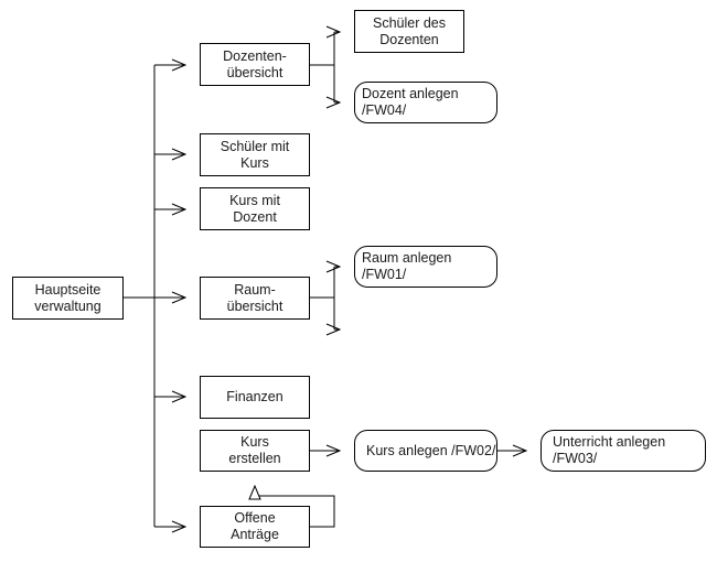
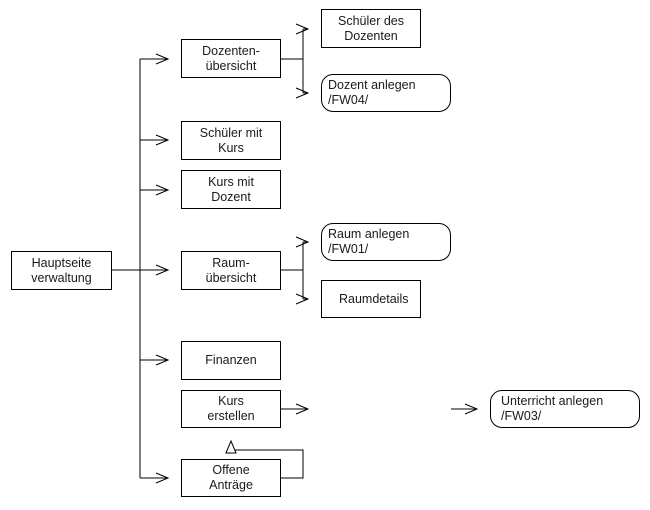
  Hauptseite
  verwaltung
  Dozenten-
  übersicht
  Schüler des
  Dozenten
  Dozent anlegen /FW04/
  Schüler mit
  Kurs
  Kurs mit
  Dozent
  Raum-
  übersicht
  Raum anlegen /FW01/
+ Raumdetails
  Finanzen
  Kurs
  erstellen
- Kurs anlegen /FW02/
  Unterricht anlegen /FW03/
  Offene
  Anträge
